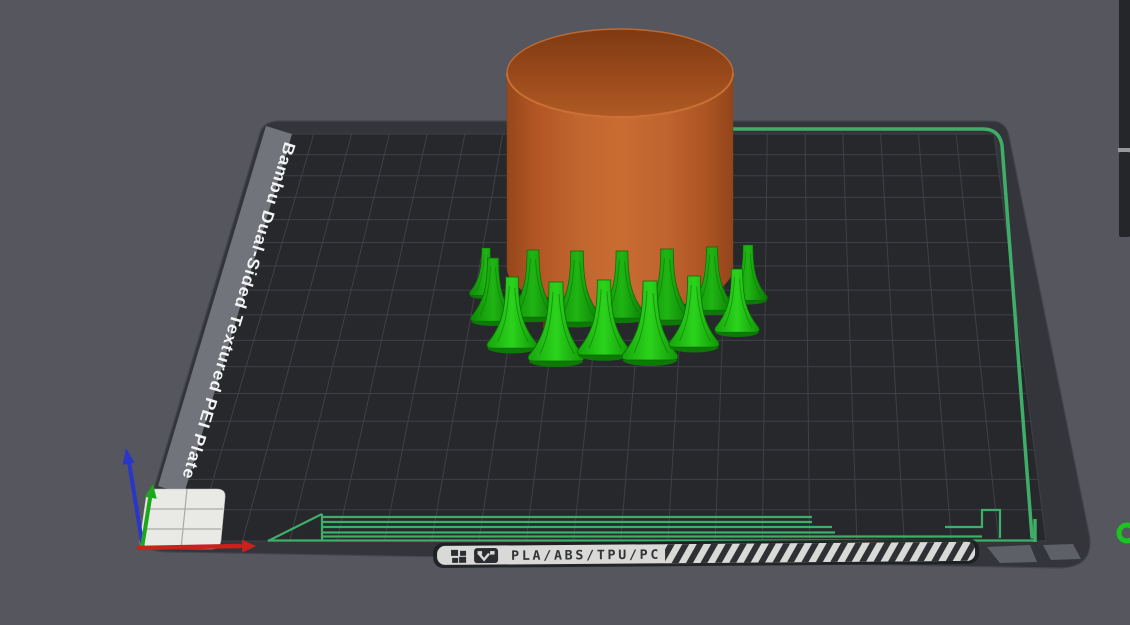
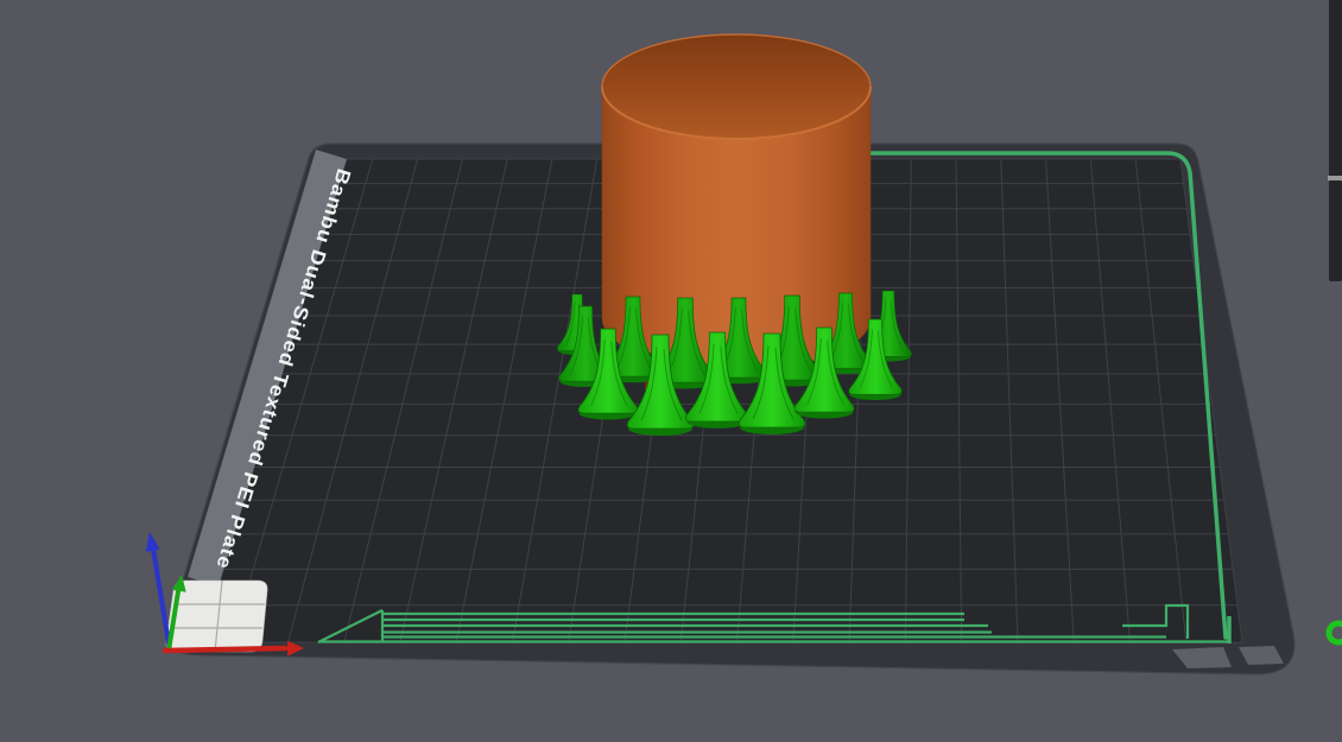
- PLA/ABS/TPU/PC
